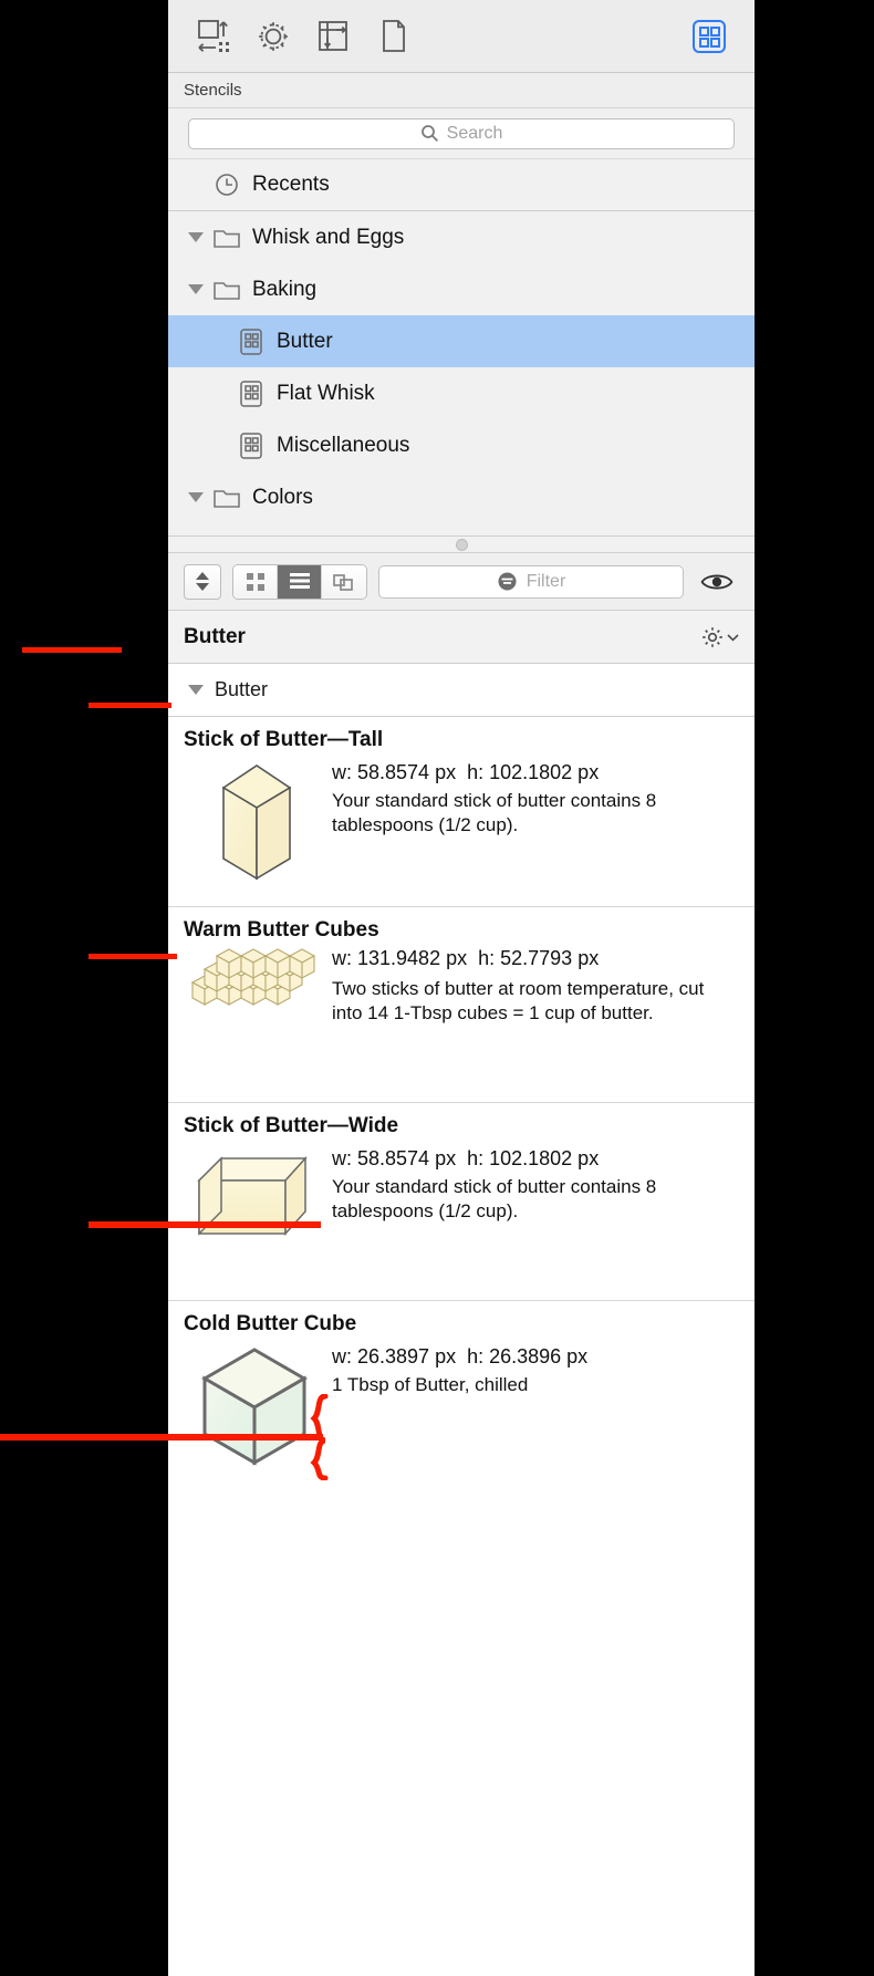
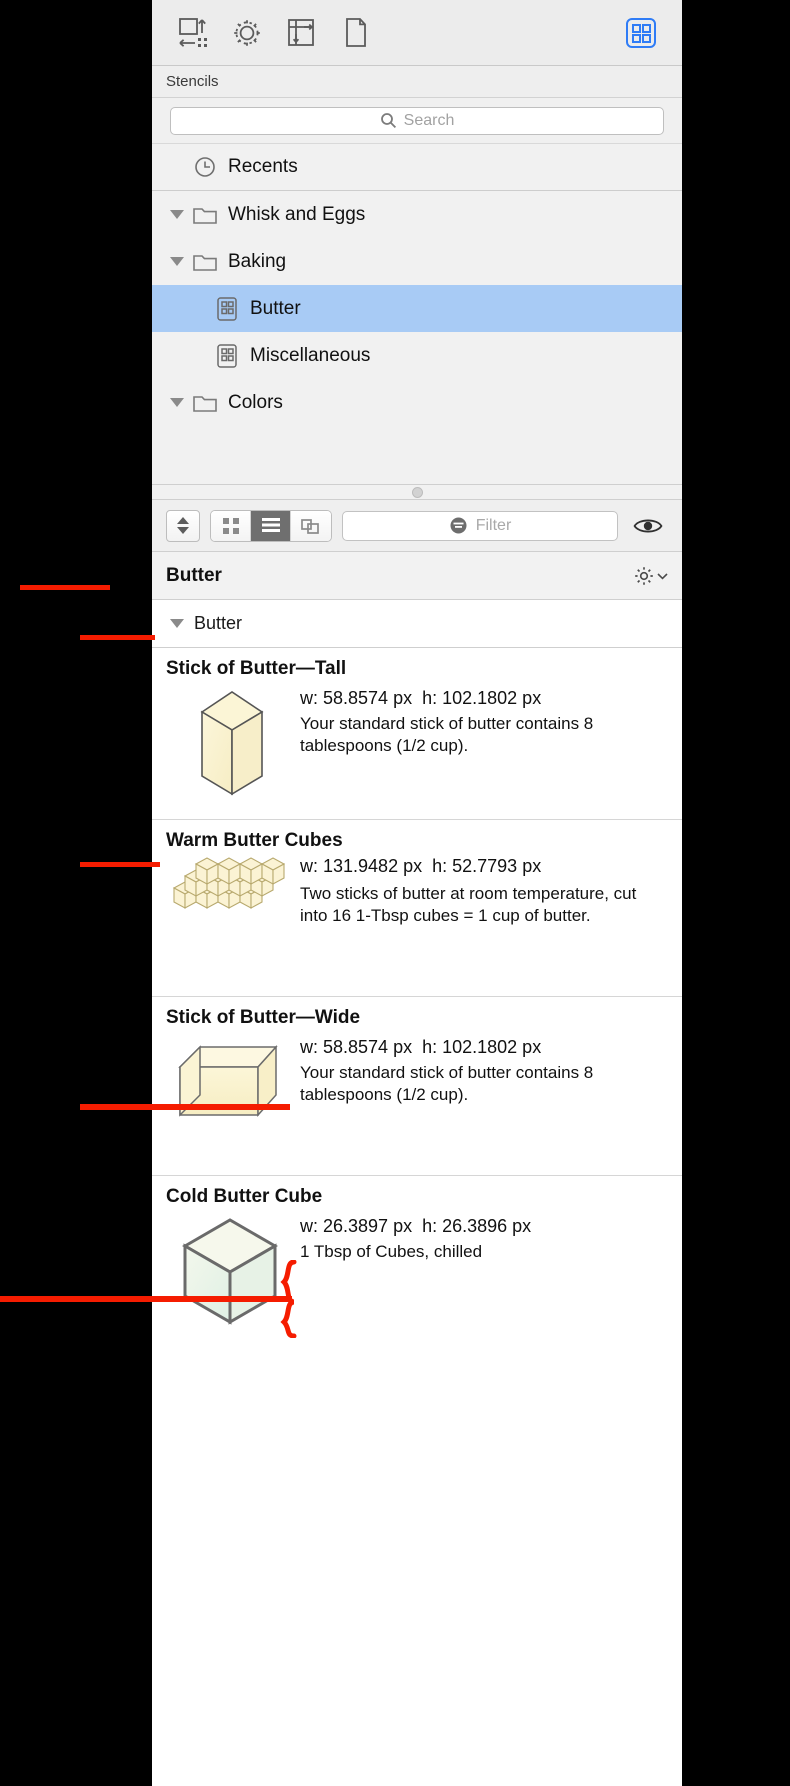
  Stencils
  Search
  Recents
  Whisk and Eggs
  Baking
  Butter
- Flat Whisk
  Miscellaneous
  Colors
  Filter
  Butter
  Butter
  Stick of Butter—Tall
  w: 58.8574 px h: 102.1802 px
  Your standard stick of butter contains 8 tablespoons (1/2 cup).
  Warm Butter Cubes
  w: 131.9482 px h: 52.7793 px
- Two sticks of butter at room temperature, cut into 14 1-Tbsp cubes = 1 cup of butter.
+ Two sticks of butter at room temperature, cut into 16 1-Tbsp cubes = 1 cup of butter.
  Stick of Butter—Wide
  w: 58.8574 px h: 102.1802 px
  Your standard stick of butter contains 8 tablespoons (1/2 cup).
  Cold Butter Cube
  w: 26.3897 px h: 26.3896 px
- 1 Tbsp of Butter, chilled
+ 1 Tbsp of Cubes, chilled
